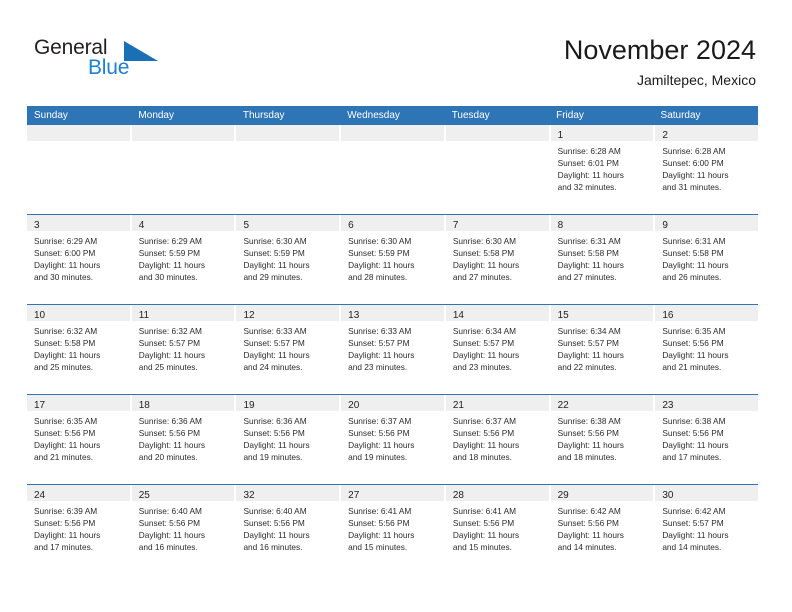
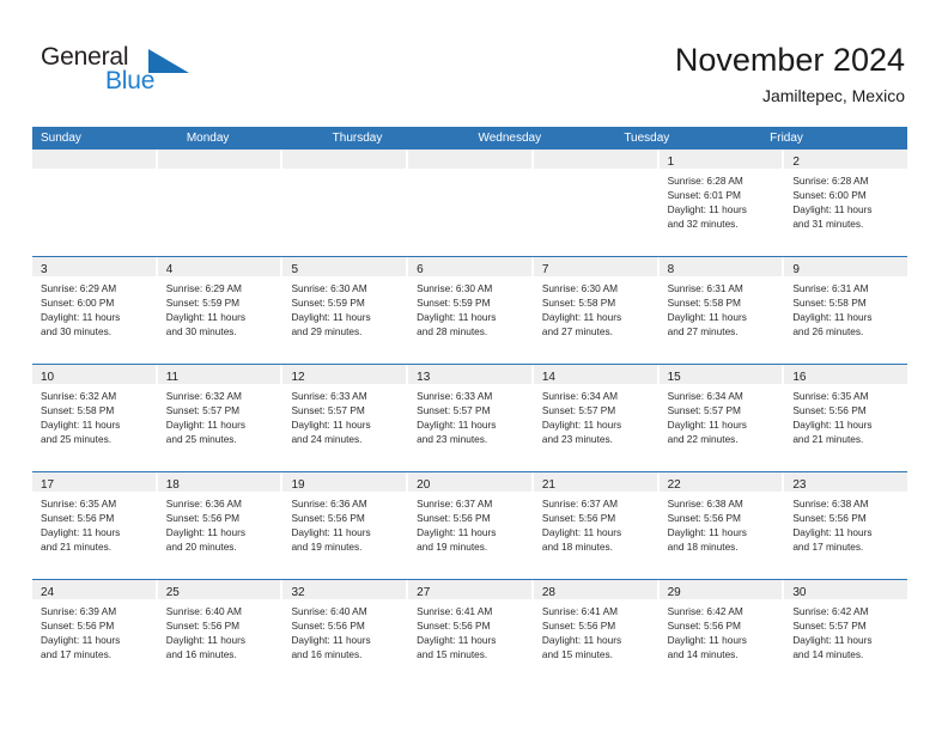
  General
  Blue
  November 2024
  Jamiltepec, Mexico
  Sunday
  Monday
  Thursday
  Wednesday
  Tuesday
  Friday
- Saturday
  1
  Sunrise: 6:28 AM
  Sunset: 6:01 PM
  Daylight: 11 hours
  and 32 minutes.
  2
  Sunrise: 6:28 AM
  Sunset: 6:00 PM
  Daylight: 11 hours
  and 31 minutes.
  3
  Sunrise: 6:29 AM
  Sunset: 6:00 PM
  Daylight: 11 hours
  and 30 minutes.
  4
  Sunrise: 6:29 AM
  Sunset: 5:59 PM
  Daylight: 11 hours
  and 30 minutes.
  5
  Sunrise: 6:30 AM
  Sunset: 5:59 PM
  Daylight: 11 hours
  and 29 minutes.
  6
  Sunrise: 6:30 AM
  Sunset: 5:59 PM
  Daylight: 11 hours
  and 28 minutes.
  7
  Sunrise: 6:30 AM
  Sunset: 5:58 PM
  Daylight: 11 hours
  and 27 minutes.
  8
  Sunrise: 6:31 AM
  Sunset: 5:58 PM
  Daylight: 11 hours
  and 27 minutes.
  9
  Sunrise: 6:31 AM
  Sunset: 5:58 PM
  Daylight: 11 hours
  and 26 minutes.
  10
  Sunrise: 6:32 AM
  Sunset: 5:58 PM
  Daylight: 11 hours
  and 25 minutes.
  11
  Sunrise: 6:32 AM
  Sunset: 5:57 PM
  Daylight: 11 hours
  and 25 minutes.
  12
  Sunrise: 6:33 AM
  Sunset: 5:57 PM
  Daylight: 11 hours
  and 24 minutes.
  13
  Sunrise: 6:33 AM
  Sunset: 5:57 PM
  Daylight: 11 hours
  and 23 minutes.
  14
  Sunrise: 6:34 AM
  Sunset: 5:57 PM
  Daylight: 11 hours
  and 23 minutes.
  15
  Sunrise: 6:34 AM
  Sunset: 5:57 PM
  Daylight: 11 hours
  and 22 minutes.
  16
  Sunrise: 6:35 AM
  Sunset: 5:56 PM
  Daylight: 11 hours
  and 21 minutes.
  17
  Sunrise: 6:35 AM
  Sunset: 5:56 PM
  Daylight: 11 hours
  and 21 minutes.
  18
  Sunrise: 6:36 AM
  Sunset: 5:56 PM
  Daylight: 11 hours
  and 20 minutes.
  19
  Sunrise: 6:36 AM
  Sunset: 5:56 PM
  Daylight: 11 hours
  and 19 minutes.
  20
  Sunrise: 6:37 AM
  Sunset: 5:56 PM
  Daylight: 11 hours
  and 19 minutes.
  21
  Sunrise: 6:37 AM
  Sunset: 5:56 PM
  Daylight: 11 hours
  and 18 minutes.
  22
  Sunrise: 6:38 AM
  Sunset: 5:56 PM
  Daylight: 11 hours
  and 18 minutes.
  23
  Sunrise: 6:38 AM
  Sunset: 5:56 PM
  Daylight: 11 hours
  and 17 minutes.
  24
  Sunrise: 6:39 AM
  Sunset: 5:56 PM
  Daylight: 11 hours
  and 17 minutes.
  25
  Sunrise: 6:40 AM
  Sunset: 5:56 PM
  Daylight: 11 hours
  and 16 minutes.
  32
  Sunrise: 6:40 AM
  Sunset: 5:56 PM
  Daylight: 11 hours
  and 16 minutes.
  27
  Sunrise: 6:41 AM
  Sunset: 5:56 PM
  Daylight: 11 hours
  and 15 minutes.
  28
  Sunrise: 6:41 AM
  Sunset: 5:56 PM
  Daylight: 11 hours
  and 15 minutes.
  29
  Sunrise: 6:42 AM
  Sunset: 5:56 PM
  Daylight: 11 hours
  and 14 minutes.
  30
  Sunrise: 6:42 AM
  Sunset: 5:57 PM
  Daylight: 11 hours
  and 14 minutes.
